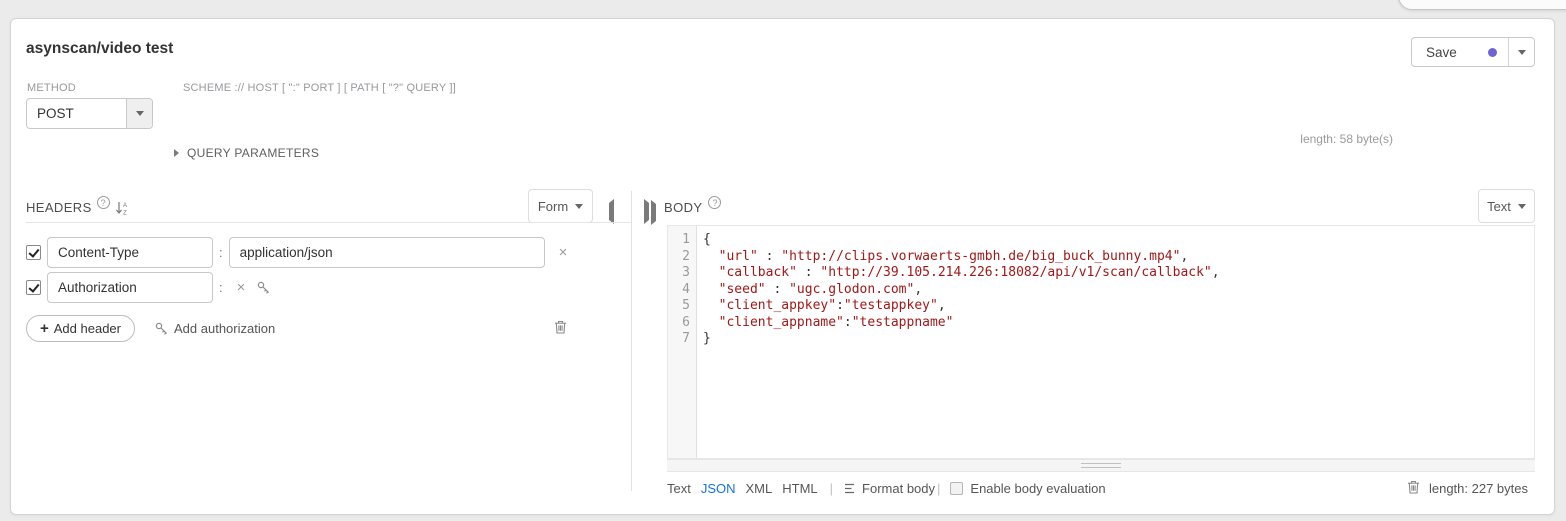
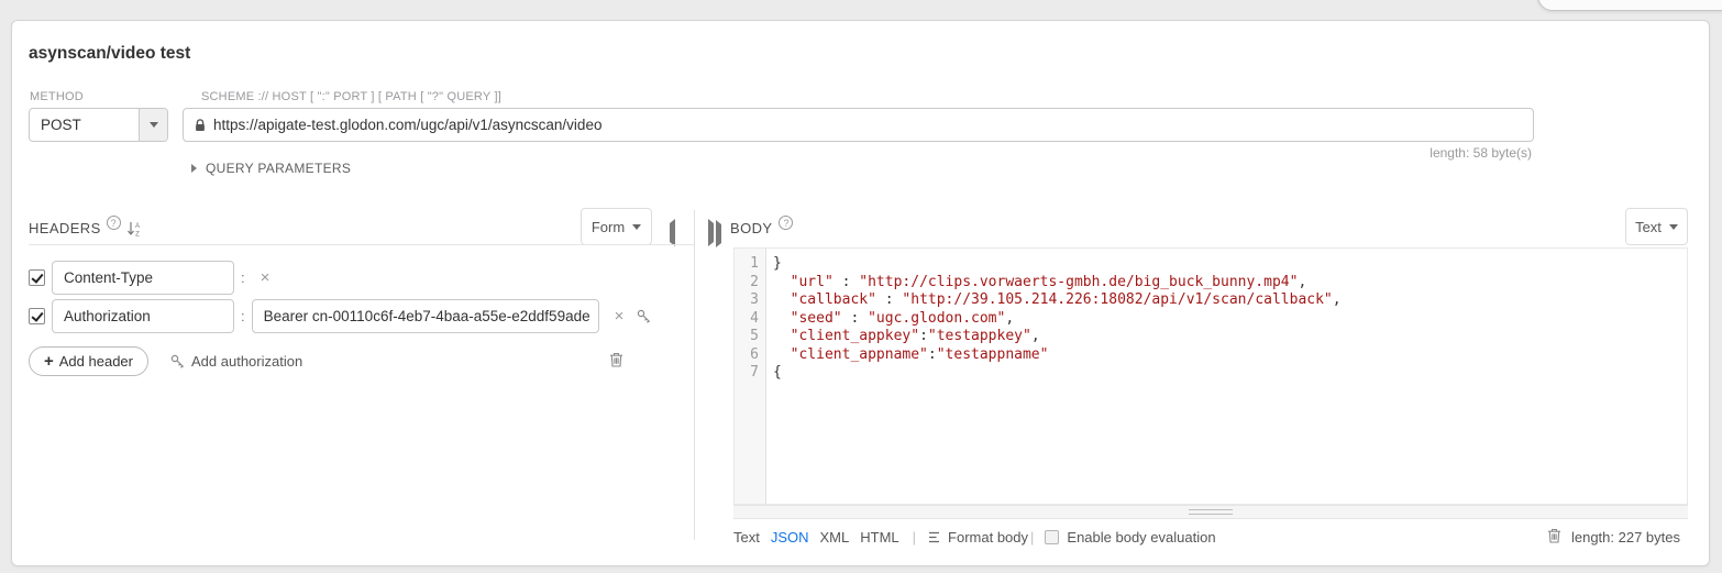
  asynscan/video test
- Save
  METHOD
  SCHEME :// HOST [ ":" PORT ] [ PATH [ "?" QUERY ]]
  POST
+ https://apigate-test.glodon.com/ugc/api/v1/asyncscan/video
  length: 58 byte(s)
  QUERY PARAMETERS
  HEADERS
  ?
  Form
  Content-Type
  :
- application/json
  ×
  Authorization
  :
+ Bearer cn-00110c6f-4eb7-4baa-a55e-e2ddf59ade
  ×
  +
  Add header
  Add authorization
  BODY
  ?
  Text
  1
  2
  3
  4
  5
  6
  7
- {
+ }
  "url" : "http://clips.vorwaerts-gmbh.de/big_buck_bunny.mp4",
  "callback" : "http://39.105.214.226:18082/api/v1/scan/callback",
  "seed" : "ugc.glodon.com",
  "client_appkey":"testappkey",
  "client_appname":"testappname"
- }
+ {
  Text
  JSON
  XML
  HTML
  |
  Format body
  |
  Enable body evaluation
  length: 227 bytes
